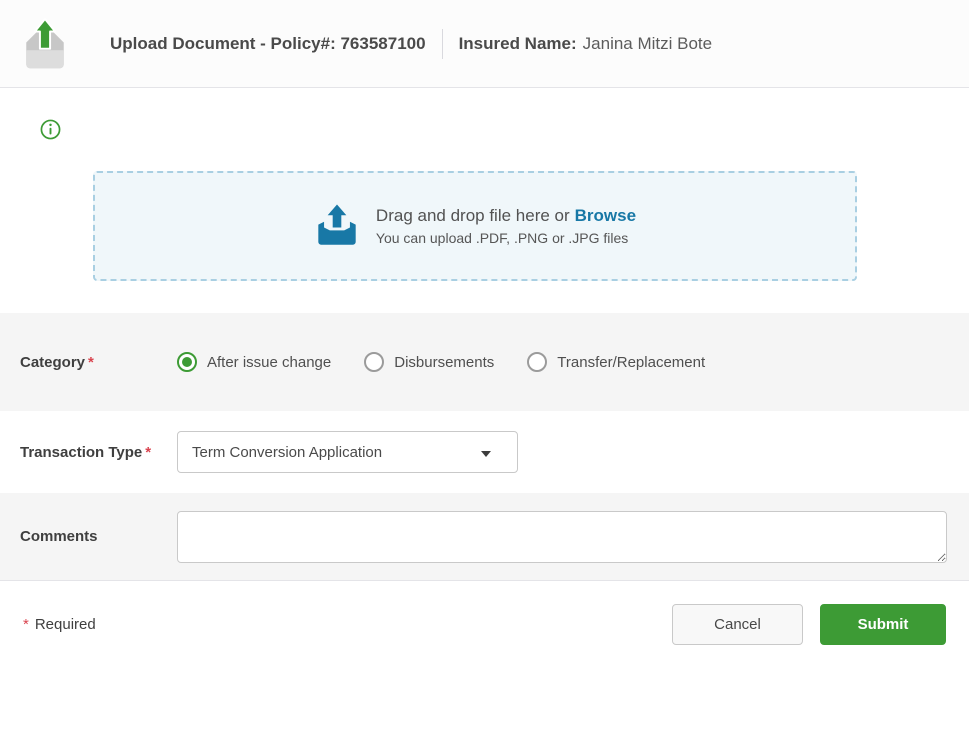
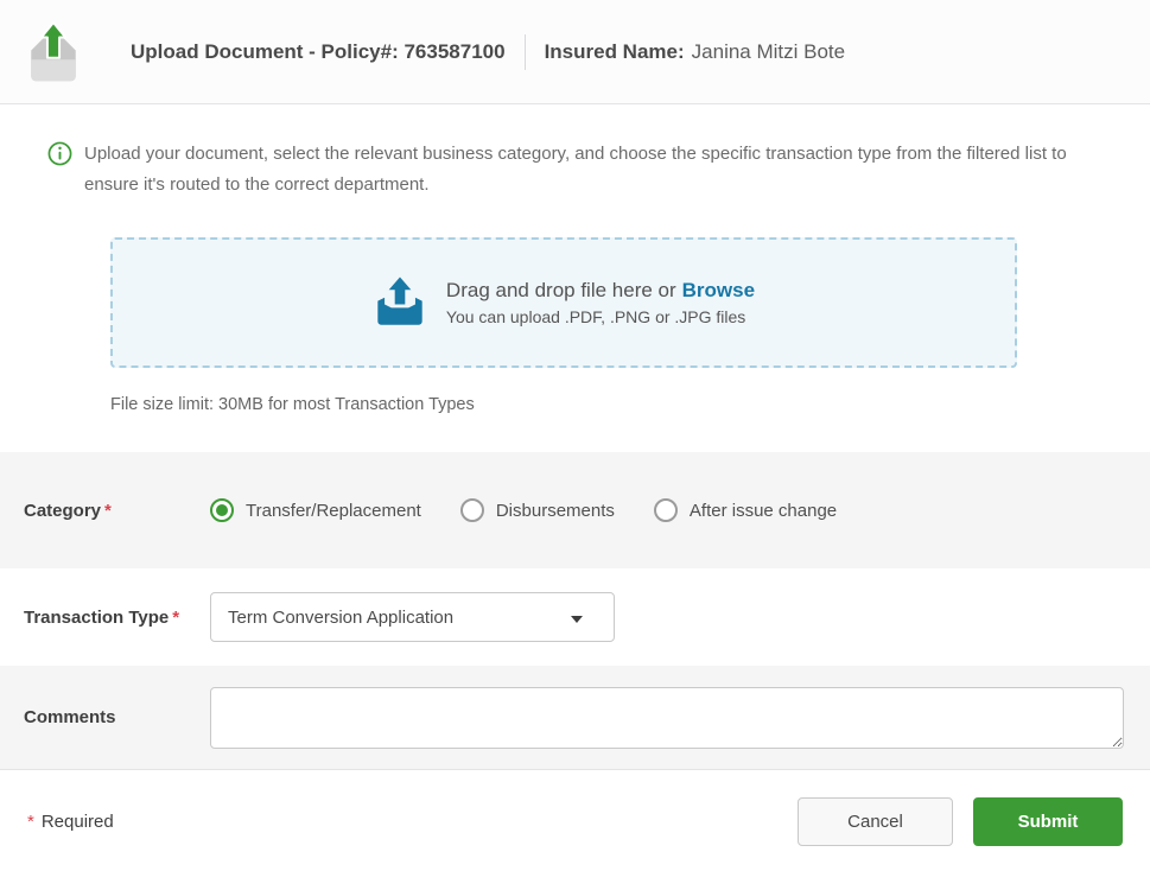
  Upload Document - Policy#: 763587100
  Insured Name:
  Janina Mitzi Bote
+ Upload your document, select the relevant business category, and choose the specific transaction type from the filtered list to ensure it's routed to the correct department.
  Drag and drop file here or Browse
  You can upload .PDF, .PNG or .JPG files
+ File size limit: 30MB for most Transaction Types
  Category *
- After issue change
+ Transfer/Replacement
  Disbursements
- Transfer/Replacement
+ After issue change
  Transaction Type *
  Term Conversion Application
  Comments
  * Required
  Cancel
  Submit
